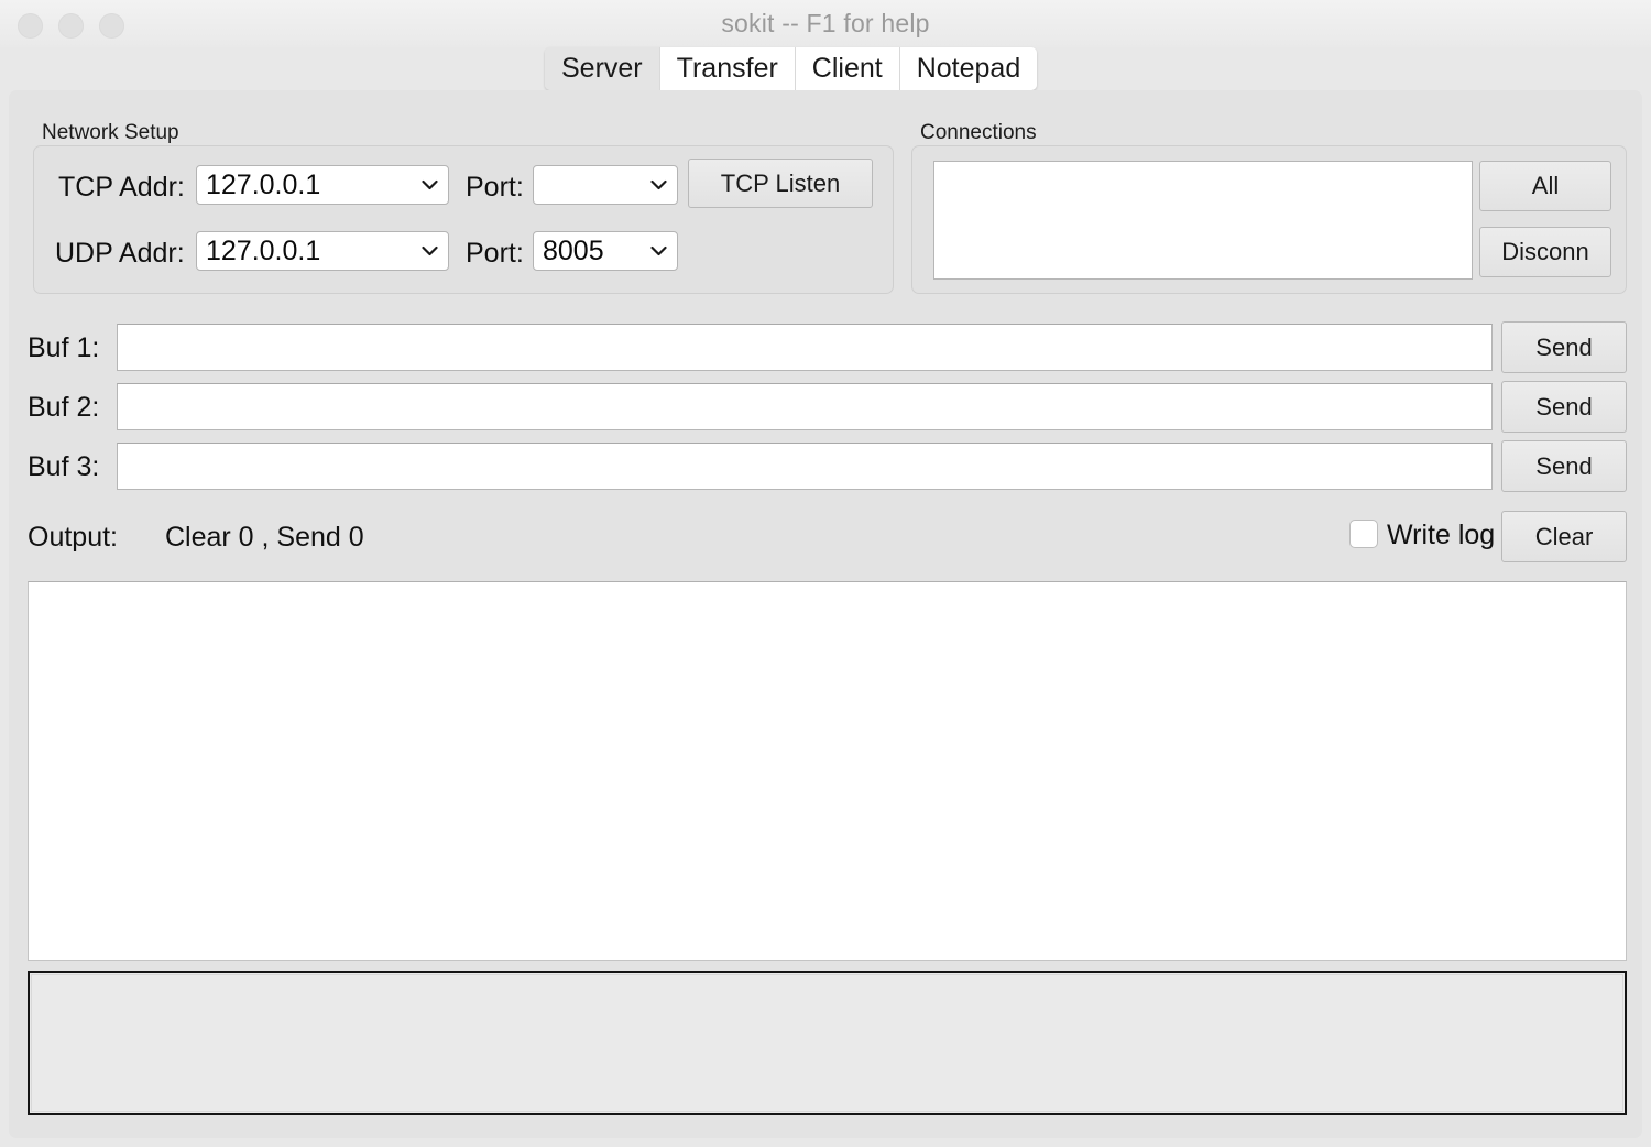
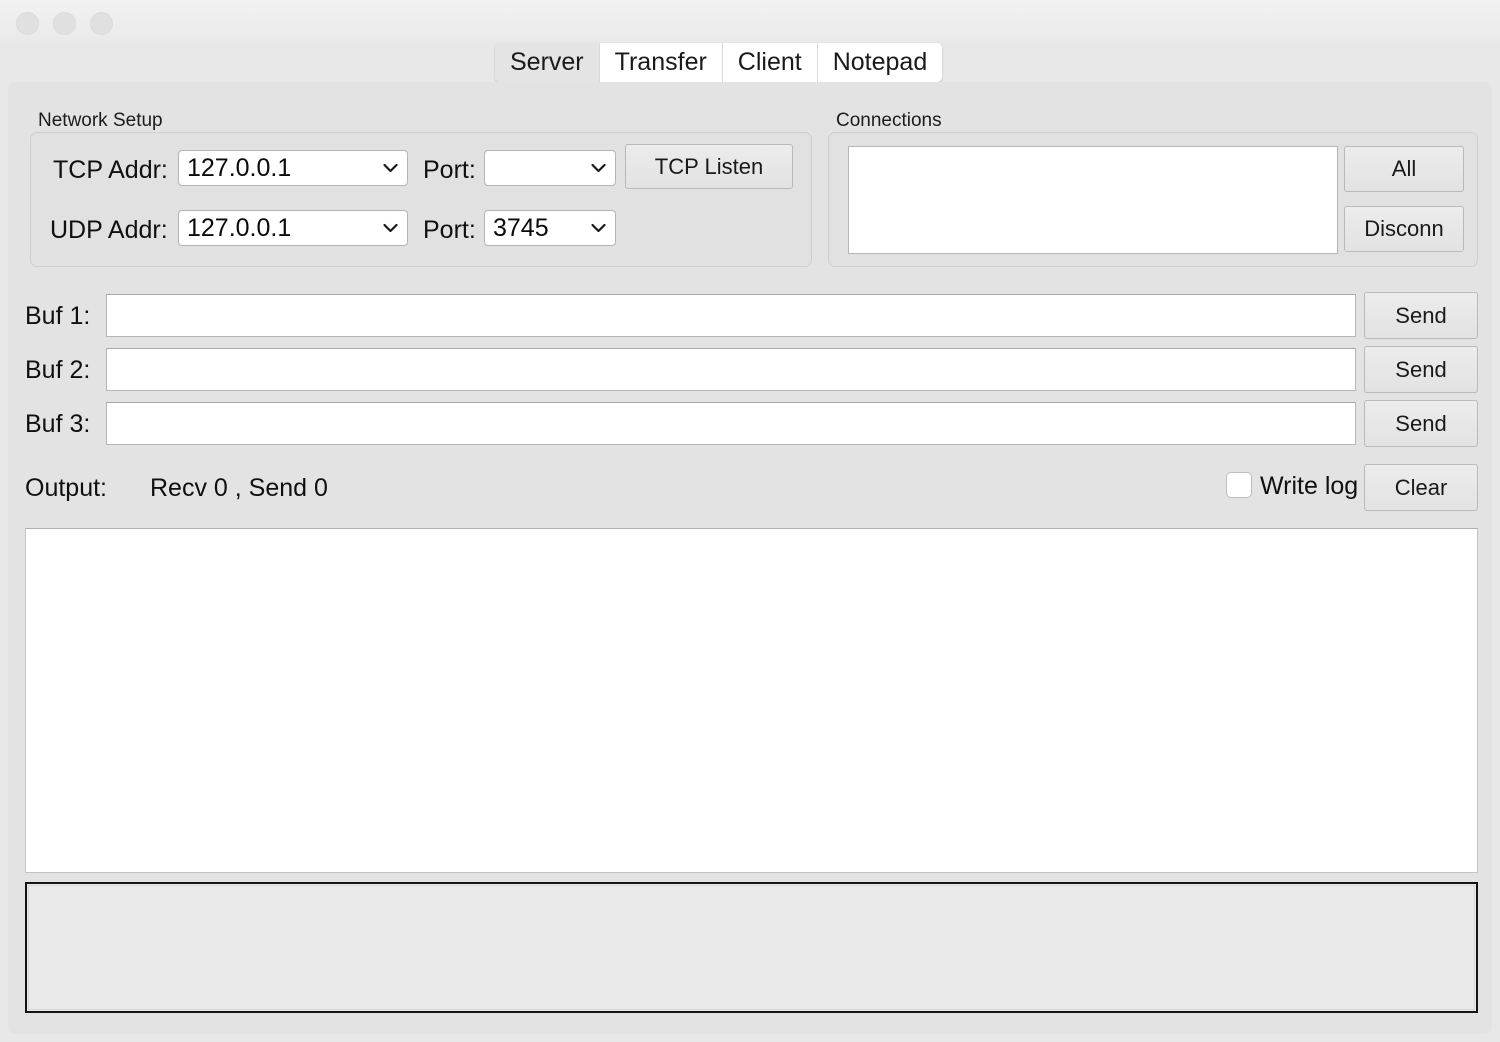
- sokit -- F1 for help
  Server
  Transfer
  Client
  Notepad
  Network Setup
  TCP Addr:
  127.0.0.1
  Port:
  TCP Listen
  UDP Addr:
  127.0.0.1
  Port:
- 8005
+ 3745
  Connections
  All
  Disconn
  Buf 1:
  Send
  Buf 2:
  Send
  Buf 3:
  Send
  Output:
- Clear 0 , Send 0
+ Recv 0 , Send 0
  Write log
  Clear
